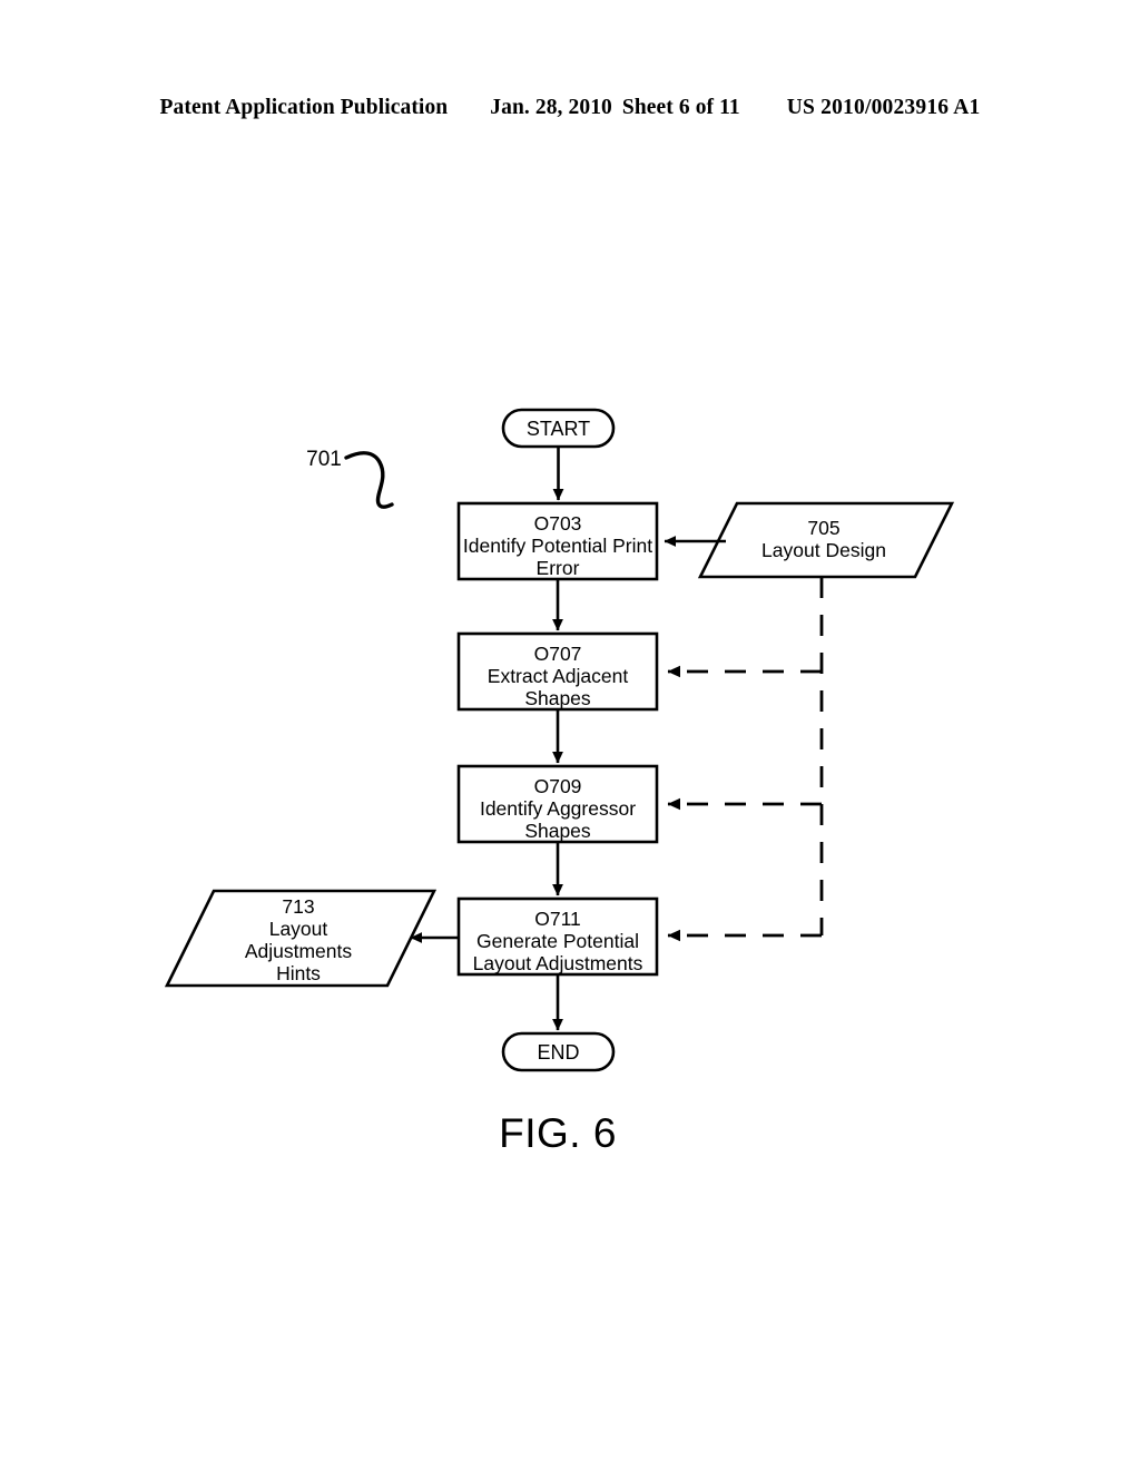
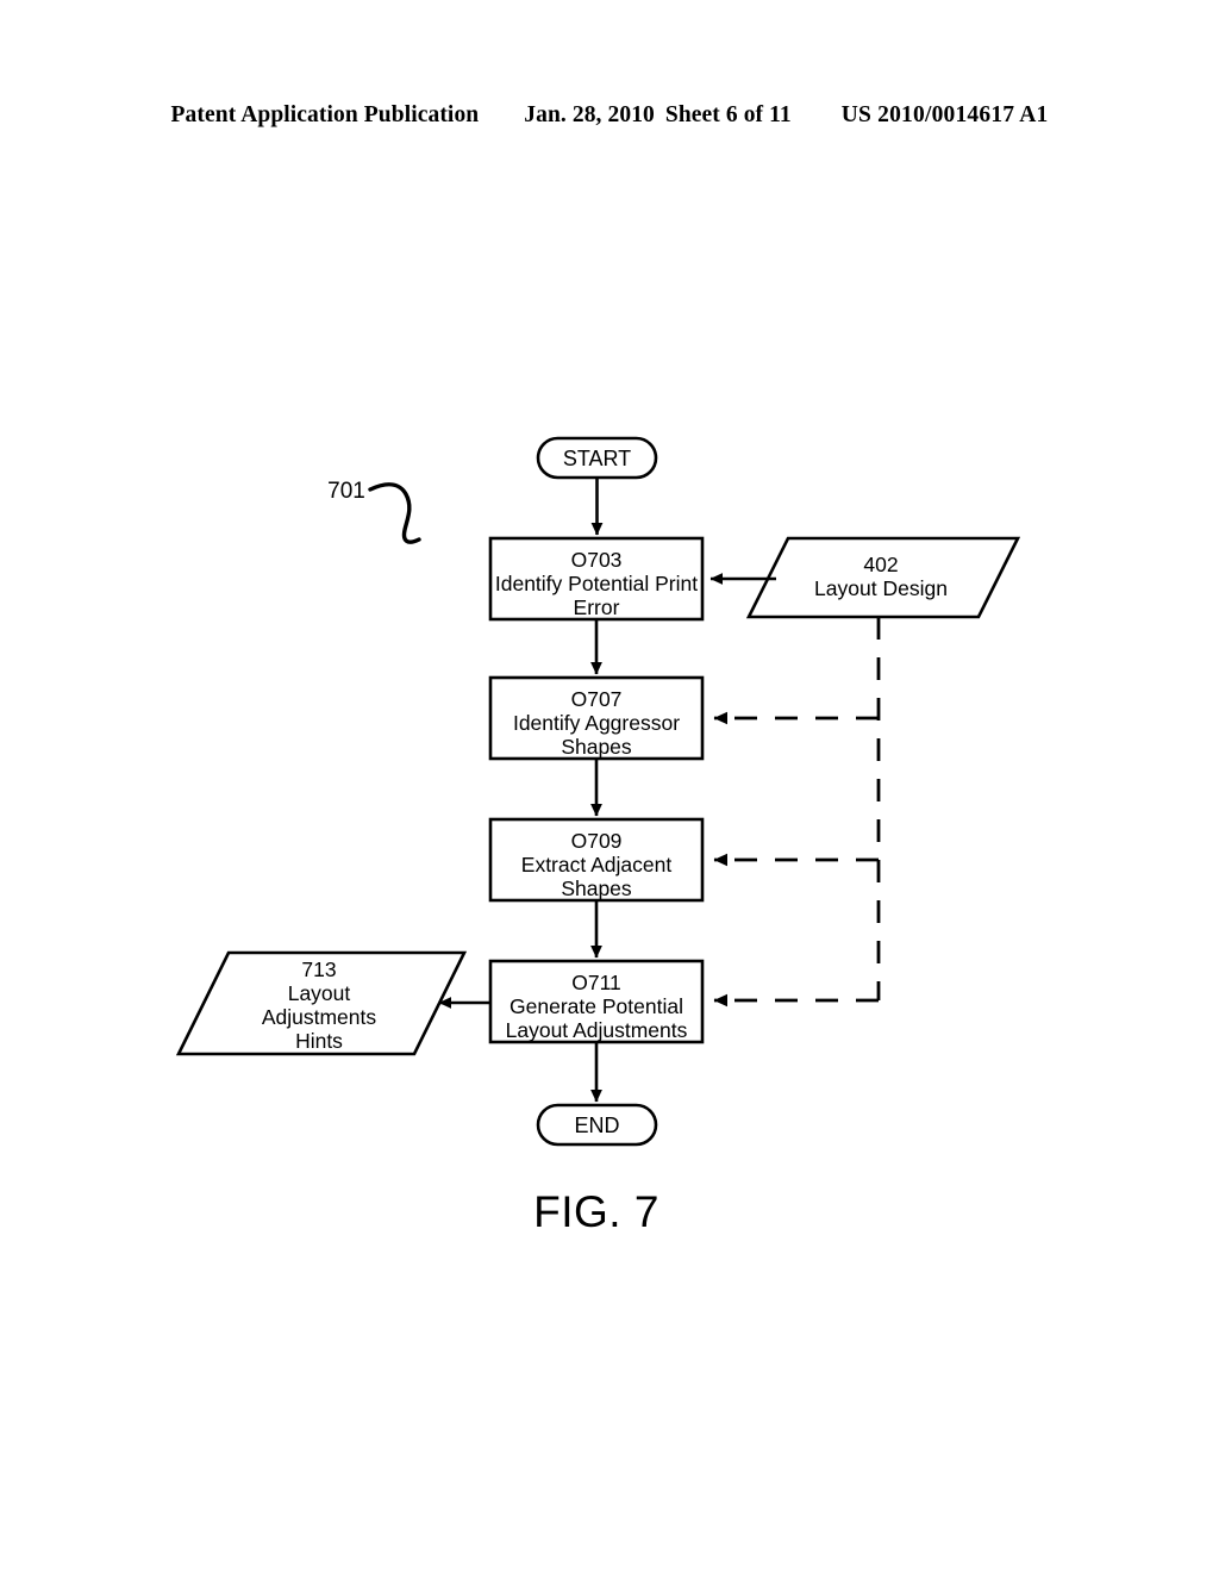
  Patent Application Publication
  Jan. 28, 2010
  Sheet 6 of 11
- US 2010/0023916 A1
+ US 2010/0014617 A1
  701
  START
  O703
  Identify Potential Print
  Error
  O707
- Extract Adjacent
+ Identify Aggressor
  Shapes
  O709
- Identify Aggressor
+ Extract Adjacent
  Shapes
  O711
  Generate Potential
  Layout Adjustments
  END
- 705
+ 402
  Layout Design
  713
  Layout
  Adjustments
  Hints
- FIG. 6
+ FIG. 7
